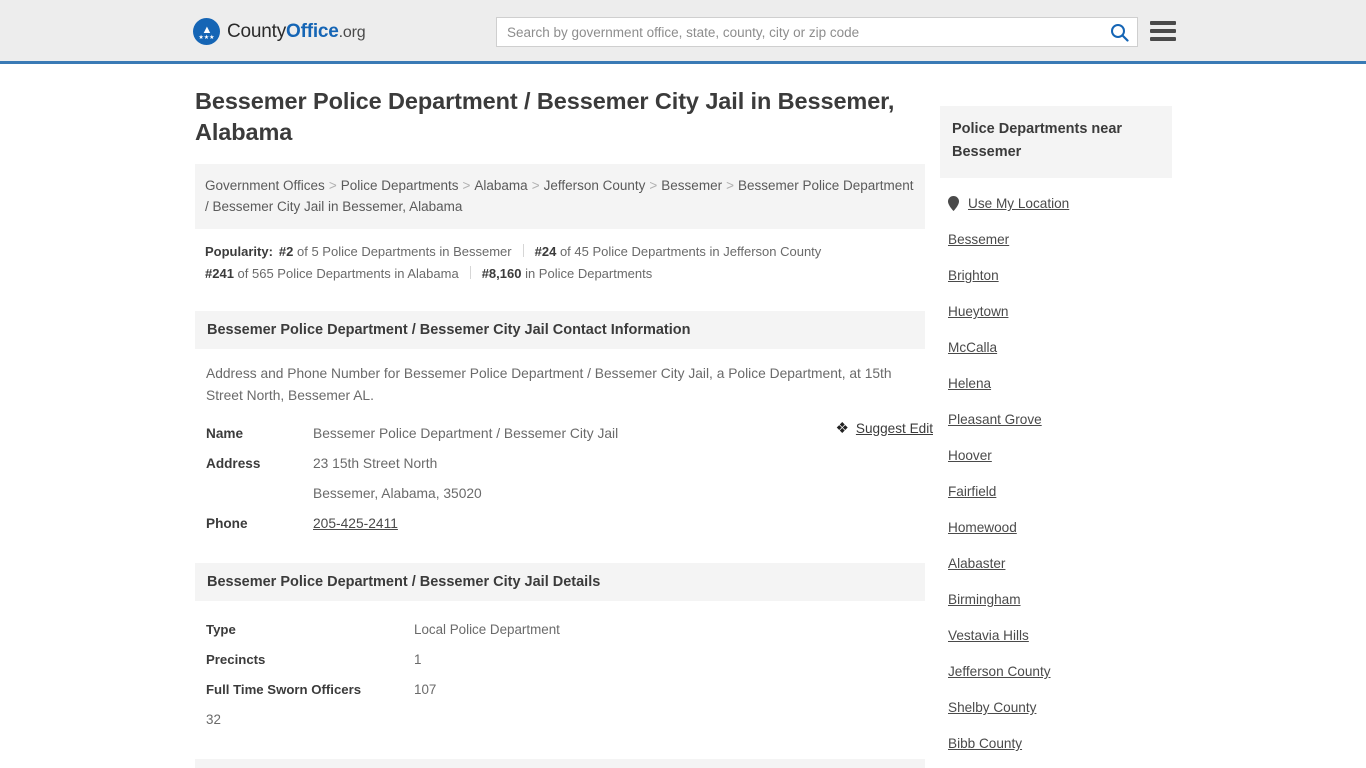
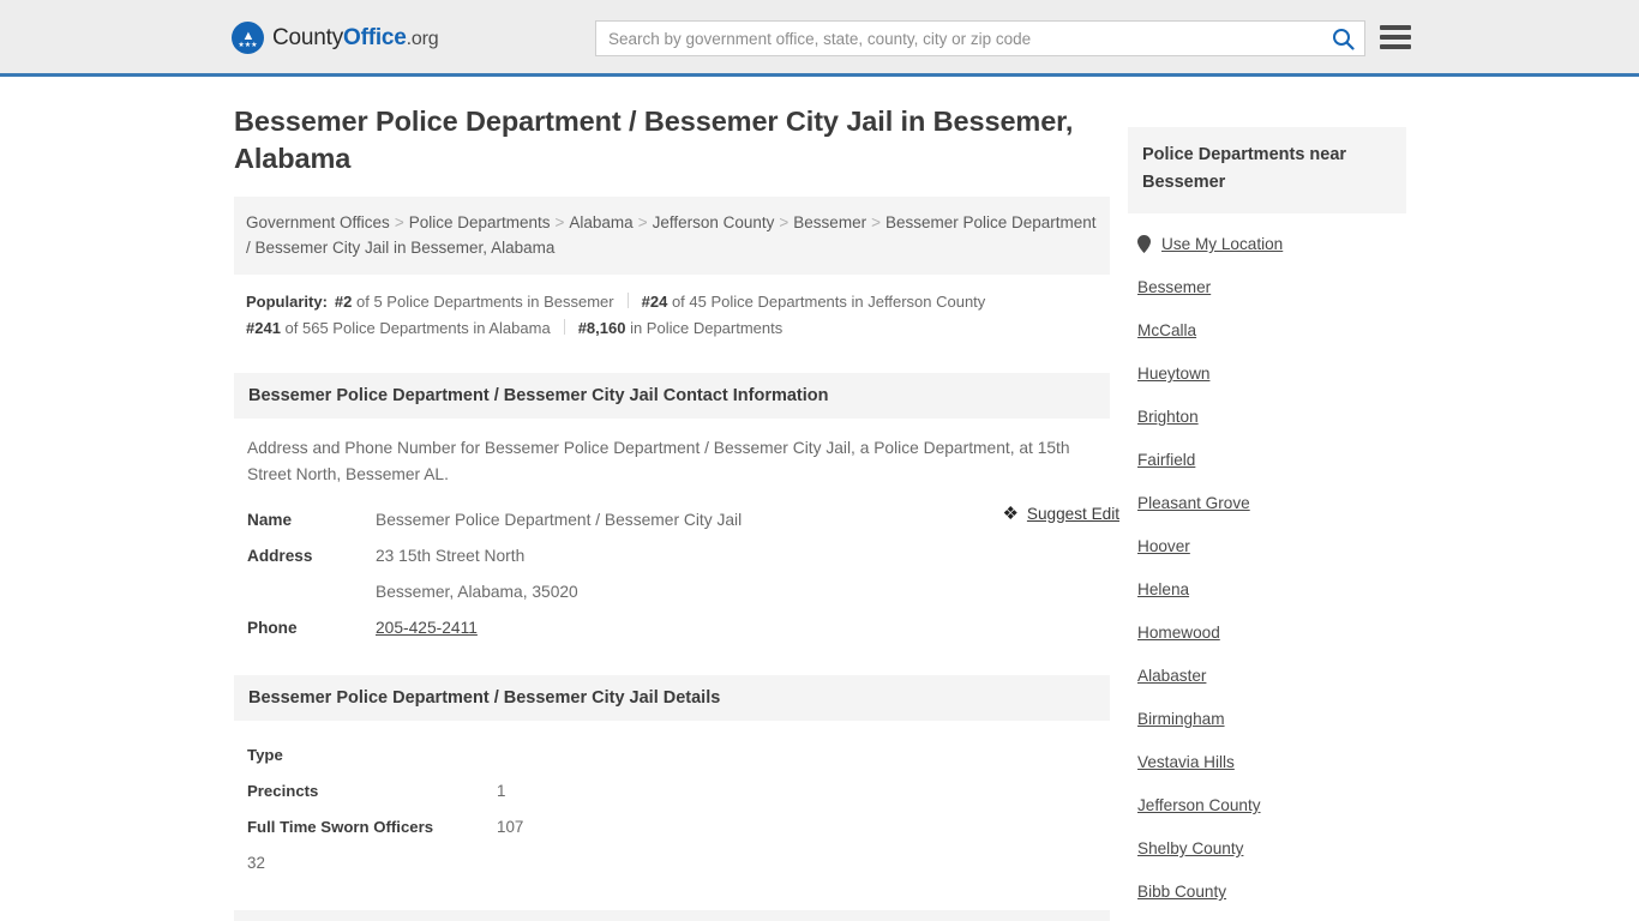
  ▲
  CountyOffice.org
  Search by government office, state, county, city or zip code
  Bessemer Police Department / Bessemer City Jail in Bessemer, Alabama
  Government Offices > Police Departments > Alabama > Jefferson County > Bessemer > Bessemer Police Department / Bessemer City Jail in Bessemer, Alabama
  Popularity: #2 of 5 Police Departments in Bessemer #24 of 45 Police Departments in Jefferson County
  #241 of 565 Police Departments in Alabama #8,160 in Police Departments
  Bessemer Police Department / Bessemer City Jail Contact Information
  Address and Phone Number for Bessemer Police Department / Bessemer City Jail, a Police Department, at 15th Street North, Bessemer AL.
  ❖
  Suggest Edit
  Name
  Bessemer Police Department / Bessemer City Jail
  Address
  23 15th Street North
  Bessemer, Alabama, 35020
  Phone
  205-425-2411
  Bessemer Police Department / Bessemer City Jail Details
  Type
- Local Police Department
  Precincts
  1
  Full Time Sworn Officers
  107
  32
  Police Departments near Bessemer
  Use My Location
  Bessemer
- Brighton
+ McCalla
  Hueytown
- McCalla
+ Brighton
- Helena
+ Fairfield
  Pleasant Grove
  Hoover
- Fairfield
+ Helena
  Homewood
  Alabaster
  Birmingham
  Vestavia Hills
  Jefferson County
  Shelby County
  Bibb County
